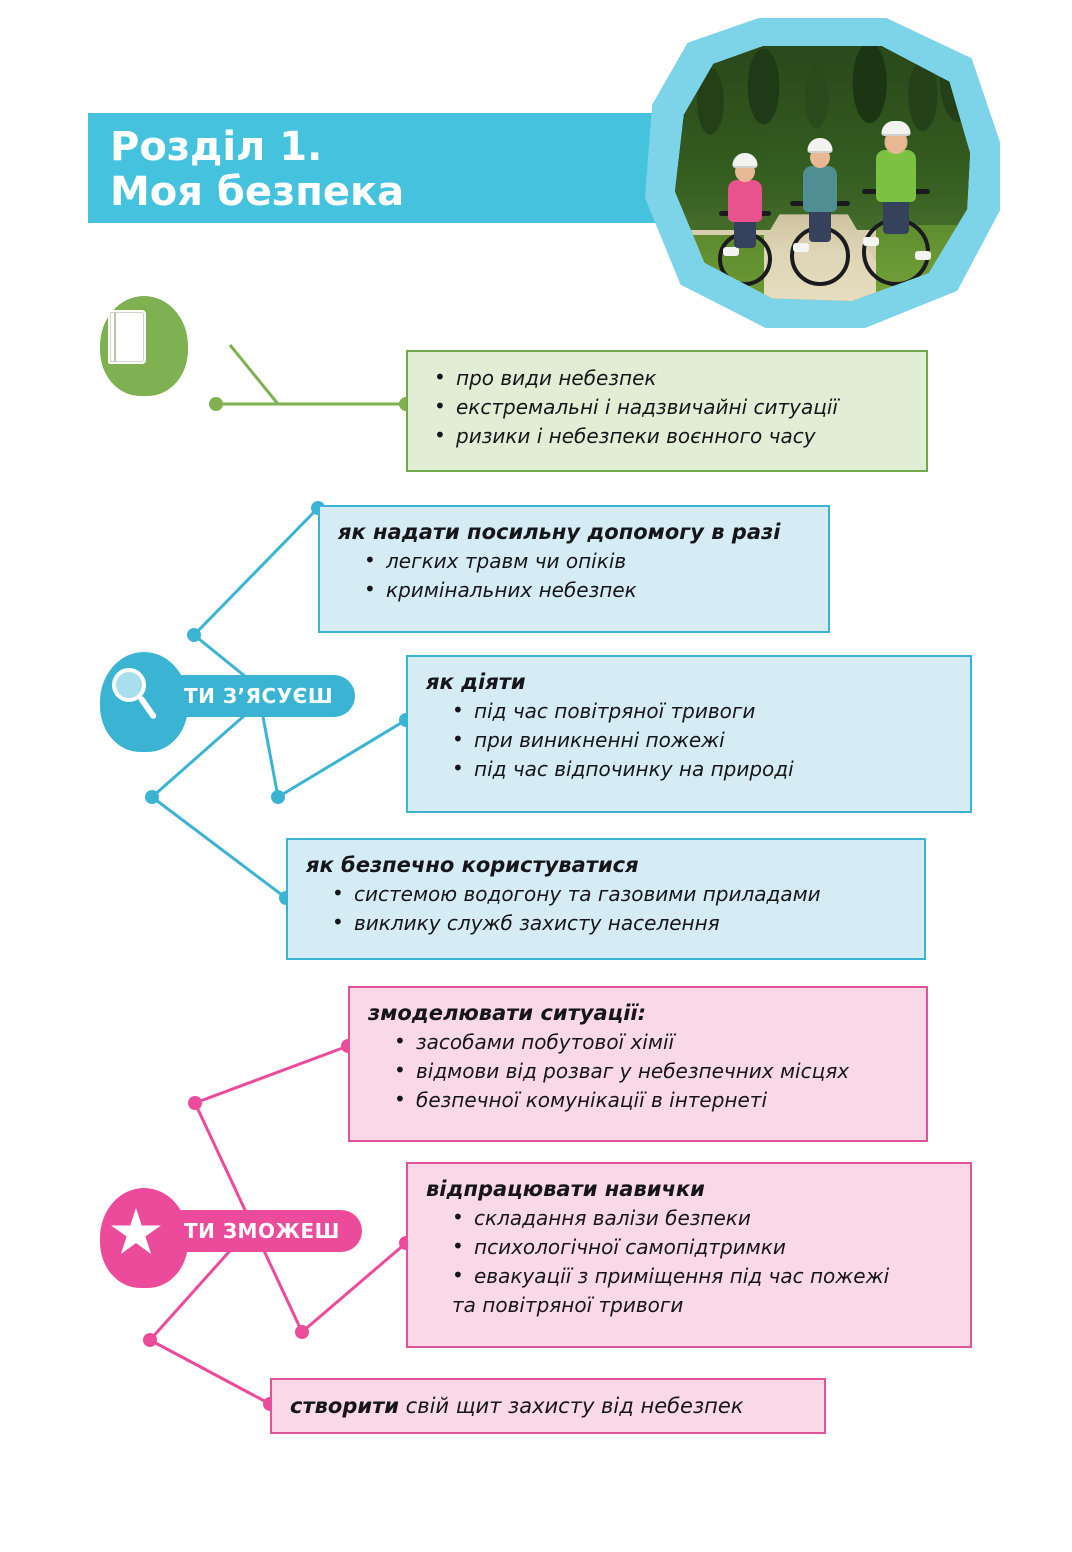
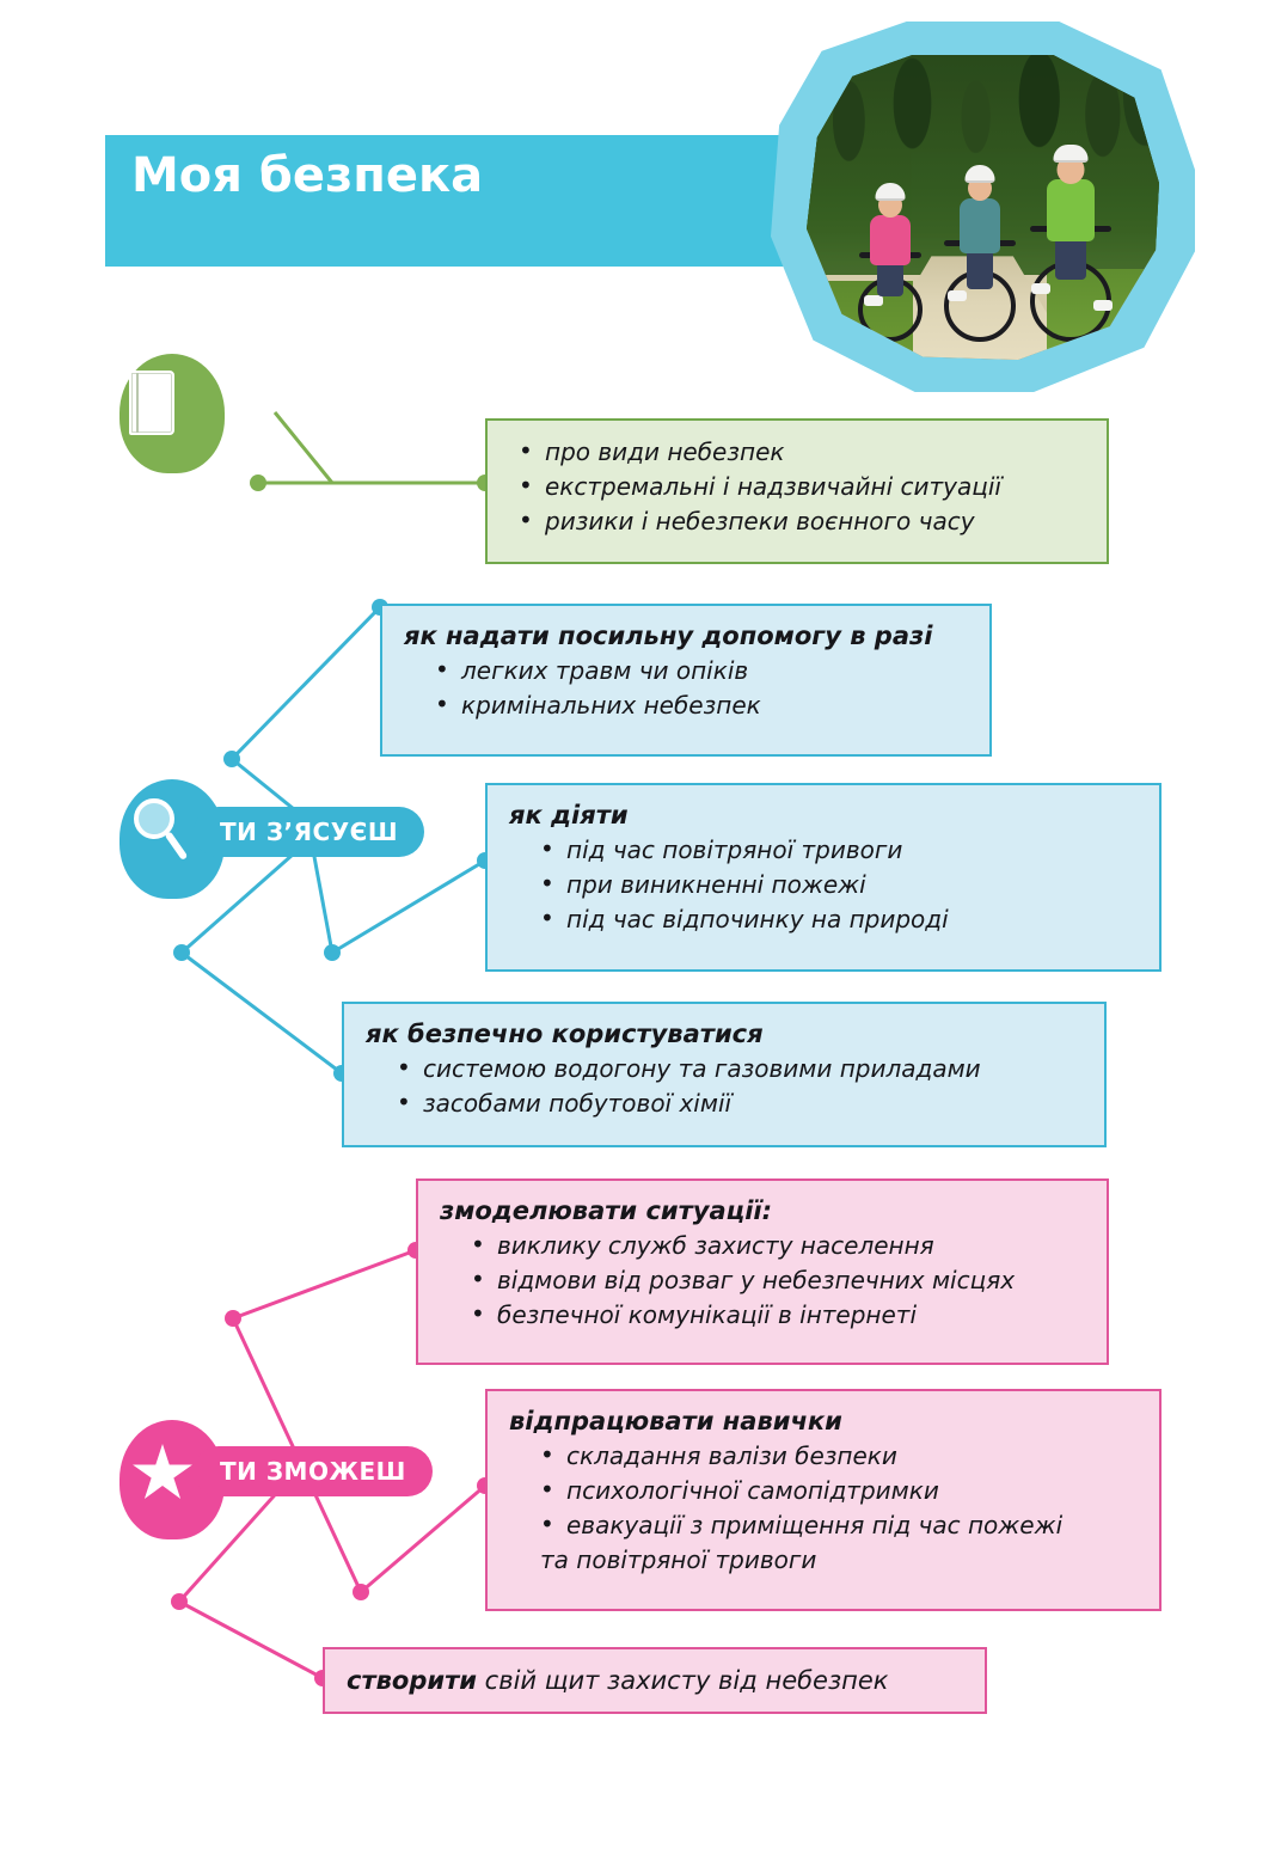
- Розділ 1.
  Моя безпека
  про види небезпек
  екстремальні і надзвичайні ситуації
  ризики і небезпеки воєнного часу
  ТИ З’ЯСУЄШ
  як надати посильну допомогу в разі
  легких травм чи опіків
  кримінальних небезпек
  як діяти
  під час повітряної тривоги
  при виникненні пожежі
  під час відпочинку на природі
  як безпечно користуватися
  системою водогону та газовими приладами
- виклику служб захисту населення
+ засобами побутової хімії
  ТИ ЗМОЖЕШ
  змоделювати ситуації:
- засобами побутової хімії
+ виклику служб захисту населення
  відмови від розваг у небезпечних місцях
  безпечної комунікації в інтернеті
  відпрацювати навички
  складання валізи безпеки
  психологічної самопідтримки
  евакуації з приміщення під час пожежі
  та повітряної тривоги
  створити свій щит захисту від небезпек
